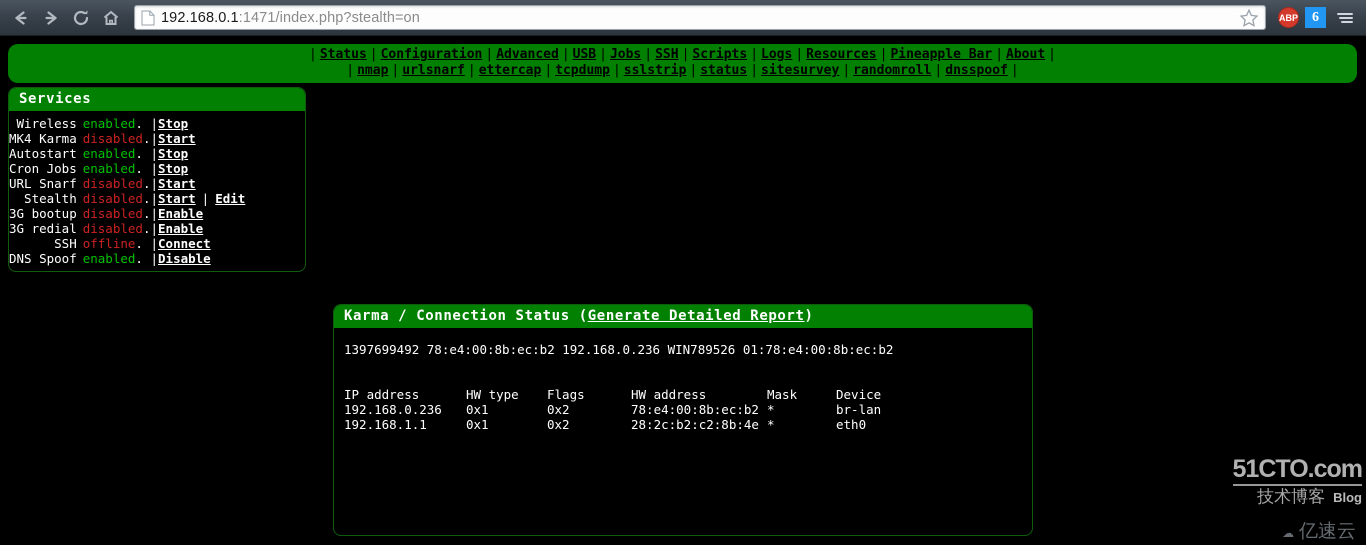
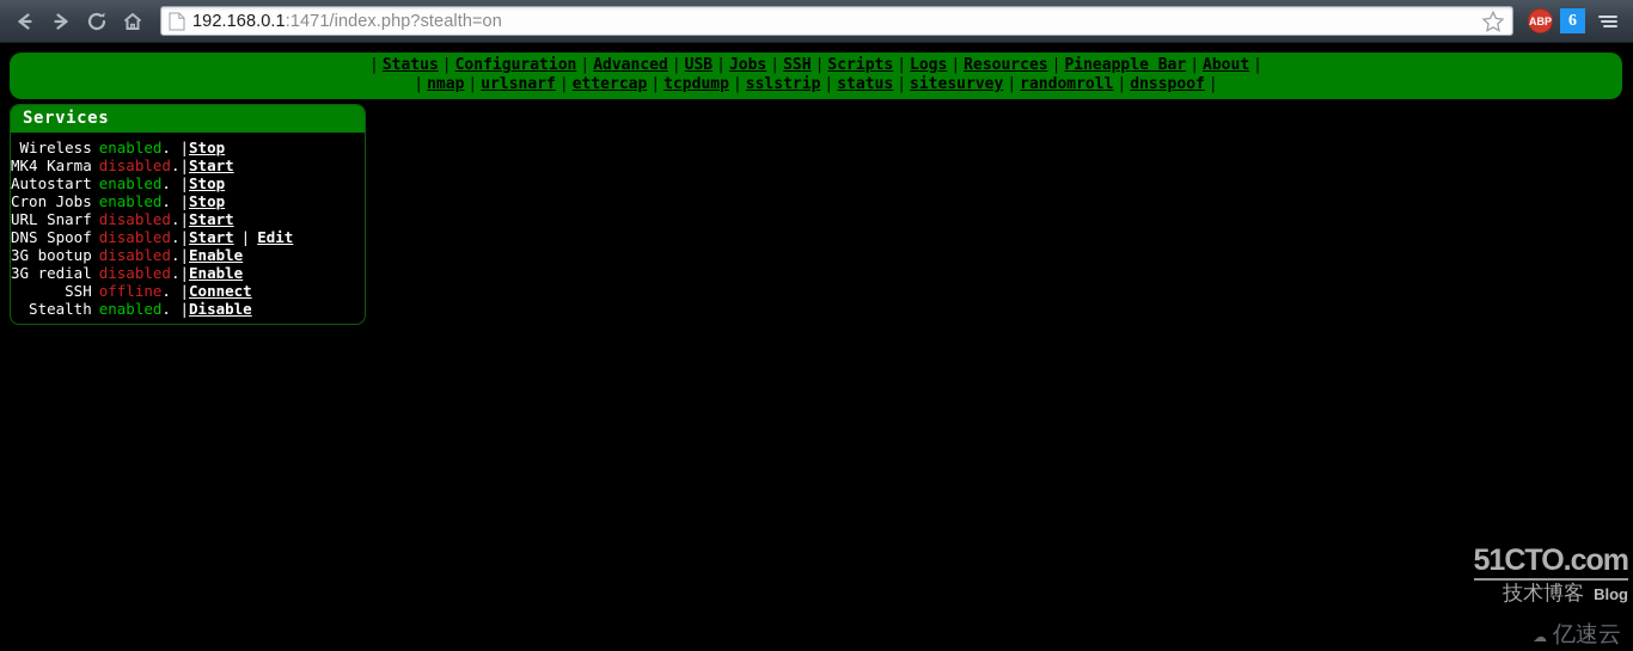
  192.168.0.1:1471/index.php?stealth=on
  ABP
  6
  | Status | Configuration | Advanced | USB | Jobs | SSH | Scripts | Logs | Resources | Pineapple Bar | About |
  | nmap | urlsnarf | ettercap | tcpdump | sslstrip | status | sitesurvey | randomroll | dnsspoof |
  Services
  Wireless	enabled.	|	Stop
  MK4 Karma	disabled.	|	Start
  Autostart	enabled.	|	Stop
  Cron Jobs	enabled.	|	Stop
  URL Snarf	disabled.	|	Start
- Stealth	disabled.	|	Start | Edit
+ DNS Spoof	disabled.	|	Start | Edit
  3G bootup	disabled.	|	Enable
  3G redial	disabled.	|	Enable
  SSH	offline.	|	Connect
- DNS Spoof	enabled.	|	Disable
+ Stealth	enabled.	|	Disable
- Karma / Connection Status (Generate Detailed Report)
- 1397699492 78:e4:00:8b:ec:b2 192.168.0.236 WIN789526 01:78:e4:00:8b:ec:b2
- IP address	HW type	Flags	HW address	Mask	Device
- 192.168.0.236	0x1	0x2	78:e4:00:8b:ec:b2	*	br-lan
- 192.168.1.1	0x1	0x2	28:2c:b2:c2:8b:4e	*	eth0
  51CTO.com
  技术博客 Blog
  ☁
  亿速云
